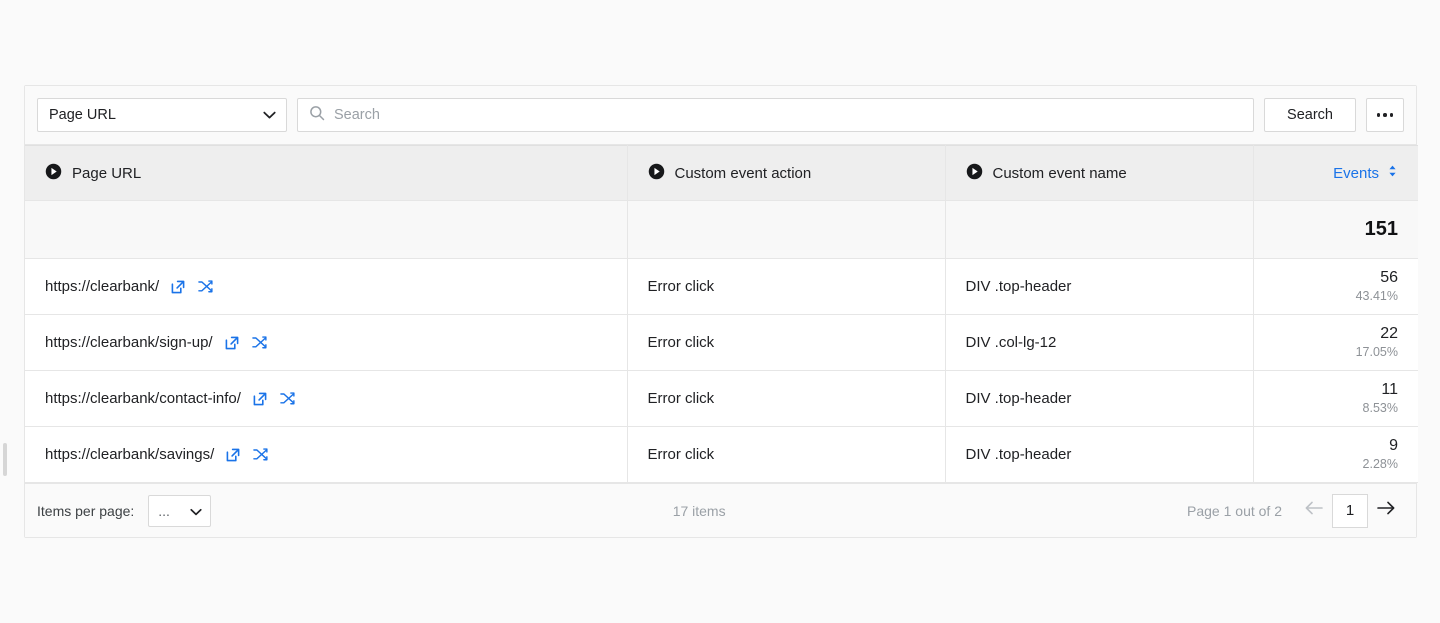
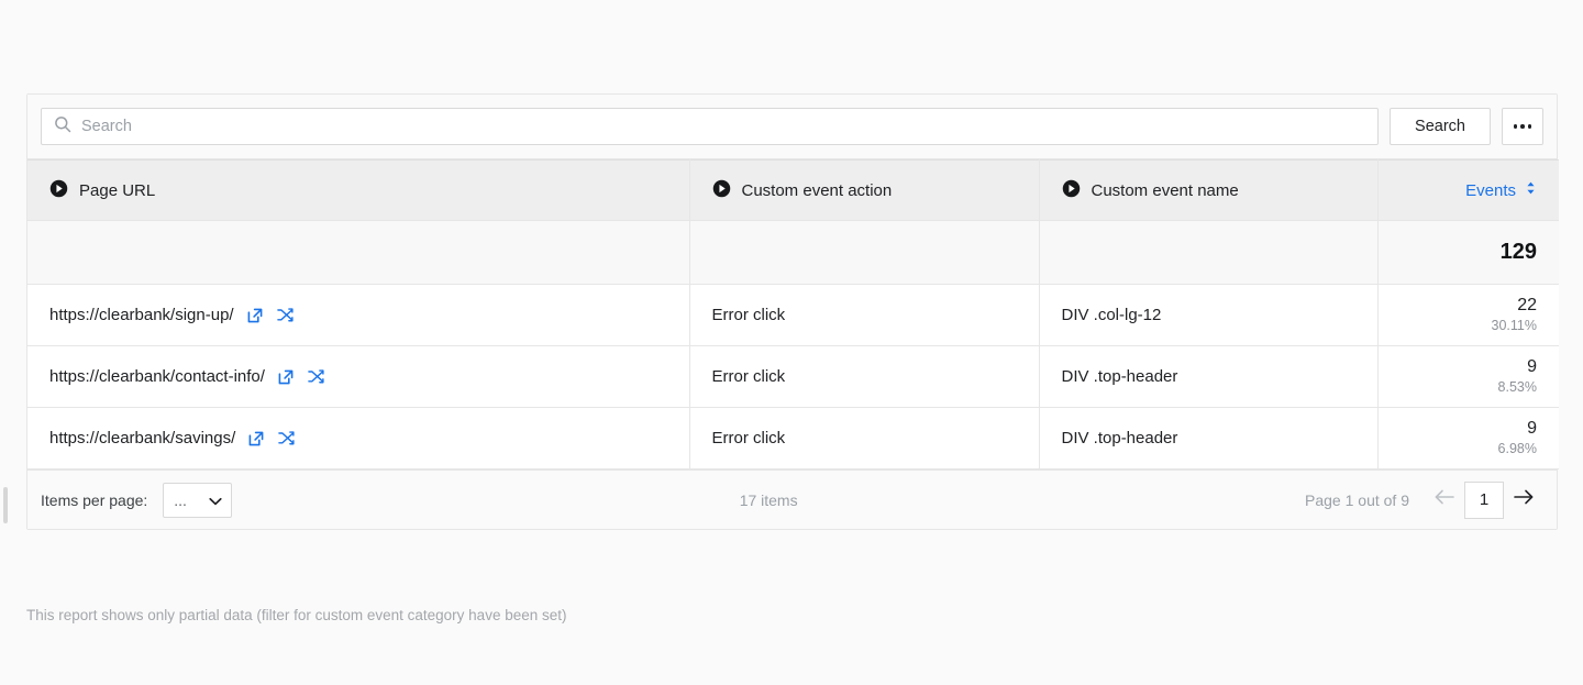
- Page URL
  Search
  Search
  Page URL	Custom event action	Custom event name	Events
- 			151
+ 			129
- https://clearbank/	Error click	DIV .top-header	56 43.41%
- https://clearbank/sign-up/	Error click	DIV .col-lg-12	22 17.05%
+ https://clearbank/sign-up/	Error click	DIV .col-lg-12	22 30.11%
- https://clearbank/contact-info/	Error click	DIV .top-header	11 8.53%
+ https://clearbank/contact-info/	Error click	DIV .top-header	9 8.53%
- https://clearbank/savings/	Error click	DIV .top-header	9 2.28%
+ https://clearbank/savings/	Error click	DIV .top-header	9 6.98%
  Items per page:
  ...
  17 items
- Page 1 out of 2
+ Page 1 out of 9
  1
+ This report shows only partial data (filter for custom event category have been set)
